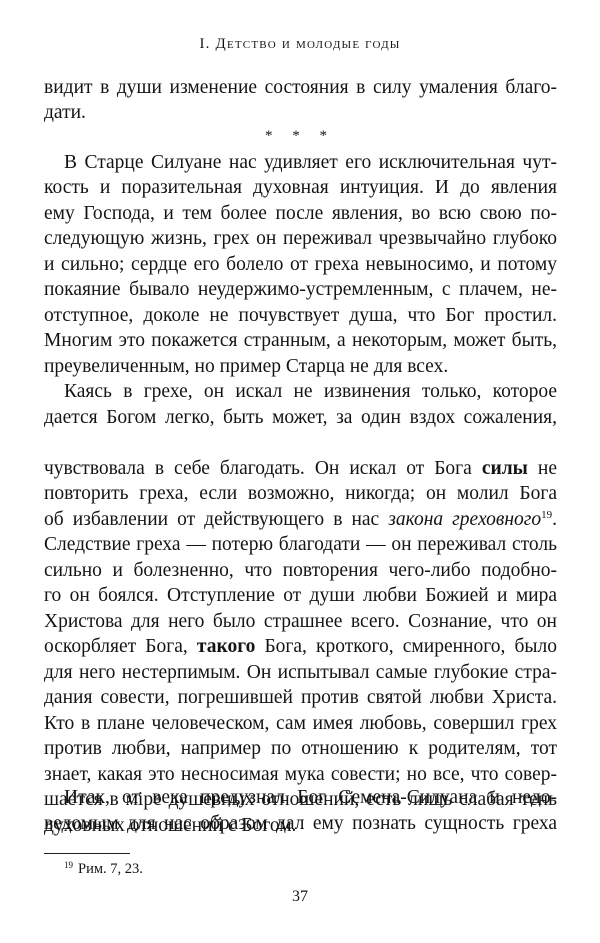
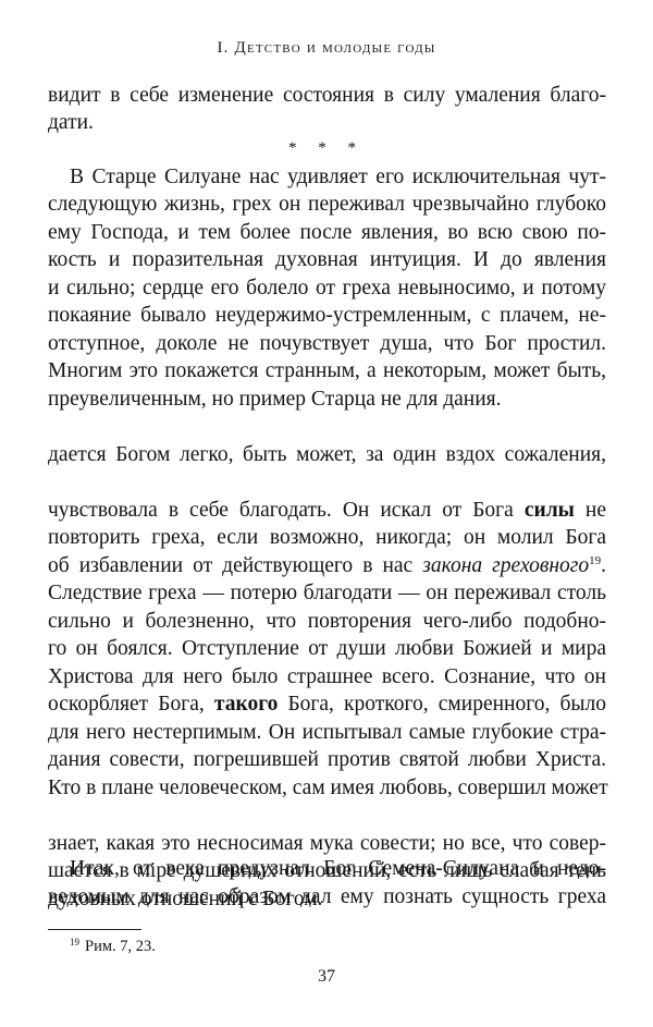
  I. Детство и молодые годы
- видит в души изменение состояния в силу умаления благо-
+ видит в себе изменение состояния в силу умаления благо-
  дати.
  * * *
  В Старце Силуане нас удивляет его исключительная чут-
- кость и поразительная духовная интуиция. И до явления
+ следующую жизнь, грех он переживал чрезвычайно глубоко
  ему Господа, и тем более после явления, во всю свою по-
- следующую жизнь, грех он переживал чрезвычайно глубоко
+ кость и поразительная духовная интуиция. И до явления
  и сильно; сердце его болело от греха невыносимо, и потому
  покаяние бывало неудержимо-устремленным, с плачем, не-
  отступное, доколе не почувствует душа, что Бог простил.
  Многим это покажется странным, а некоторым, может быть,
- преувеличенным, но пример Старца не для всех.
+ преувеличенным, но пример Старца не для дания.
- Каясь в грехе, он искал не извинения только, которое
  дается Богом легко, быть может, за один вздох сожаления,
  чувствовала в себе благодать. Он искал от Бога силы не
  повторить греха, если возможно, никогда; он молил Бога
  об избавлении от действующего в нас закона греховного19.
  Следствие греха — потерю благодати — он переживал столь
  сильно и болезненно, что повторения чего-либо подобно-
  го он боялся. Отступление от души любви Божией и мира
  Христова для него было страшнее всего. Сознание, что он
  оскорбляет Бога, такого Бога, кроткого, смиренного, было
  для него нестерпимым. Он испытывал самые глубокие стра-
  дания совести, погрешившей против святой любви Христа.
- Кто в плане человеческом, сам имея любовь, совершил грех
+ Кто в плане человеческом, сам имея любовь, совершил может
- против любви, например по отношению к родителям, тот
  знает, какая это несносимая мука совести; но все, что совер-
  шается в міре душевных отношений, есть лишь слабая тень
  духовных отношений с Богом.
  Итак, от века предузнал Бог Семена-Силуана и недо-
  ведомым для нас образом дал ему познать сущность греха
  19 Рим. 7, 23.
  37
